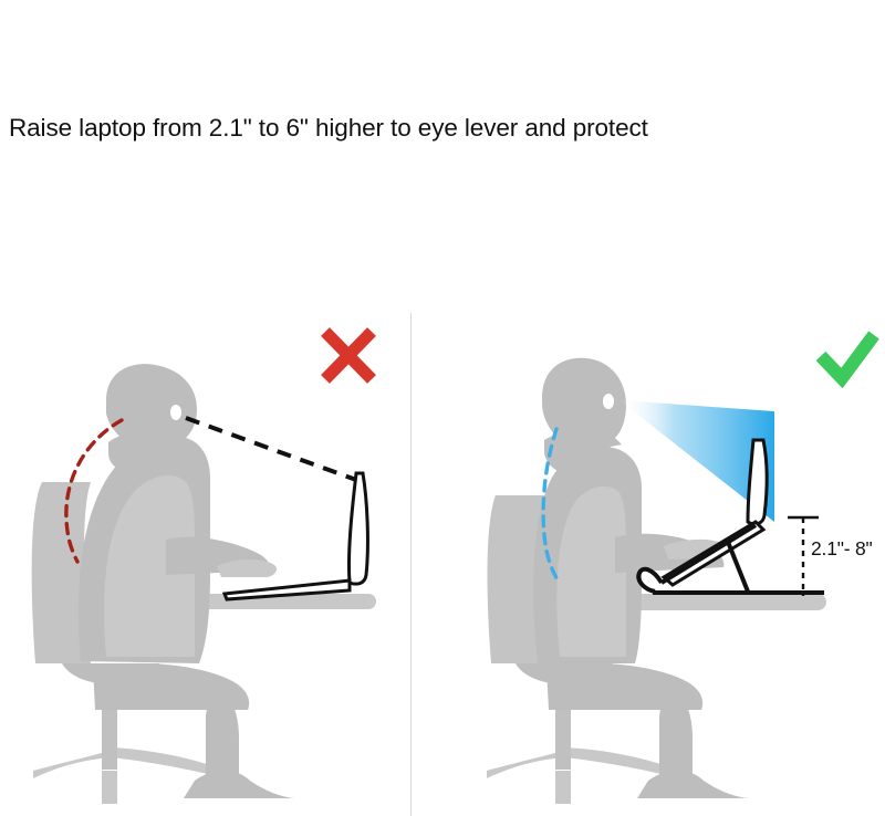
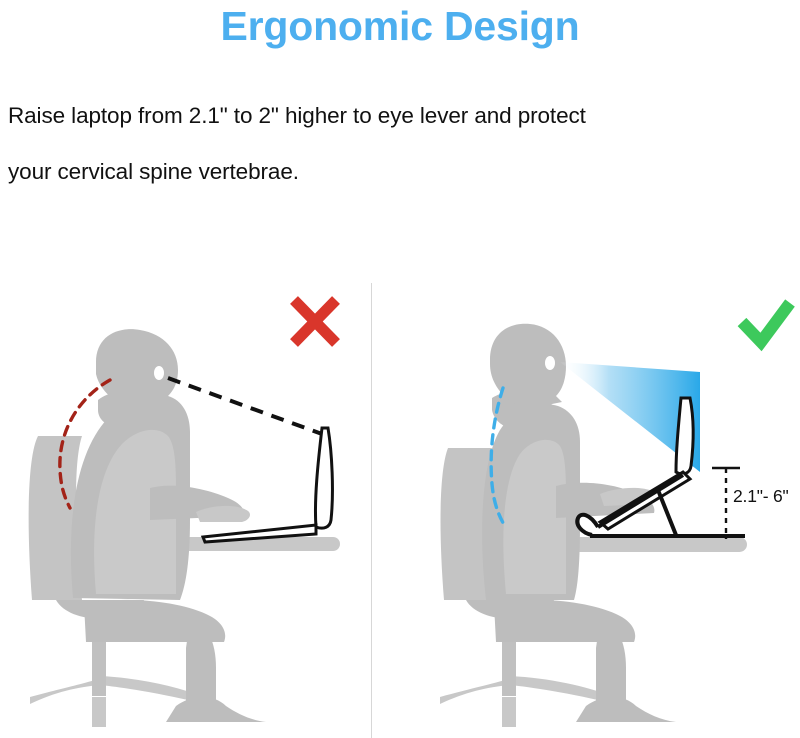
+ Ergonomic Design
- Raise laptop from 2.1" to 6" higher to eye lever and protect
+ Raise laptop from 2.1" to 2" higher to eye lever and protect
+ your cervical spine vertebrae.
- 2.1"- 8"
+ 2.1"- 6"
